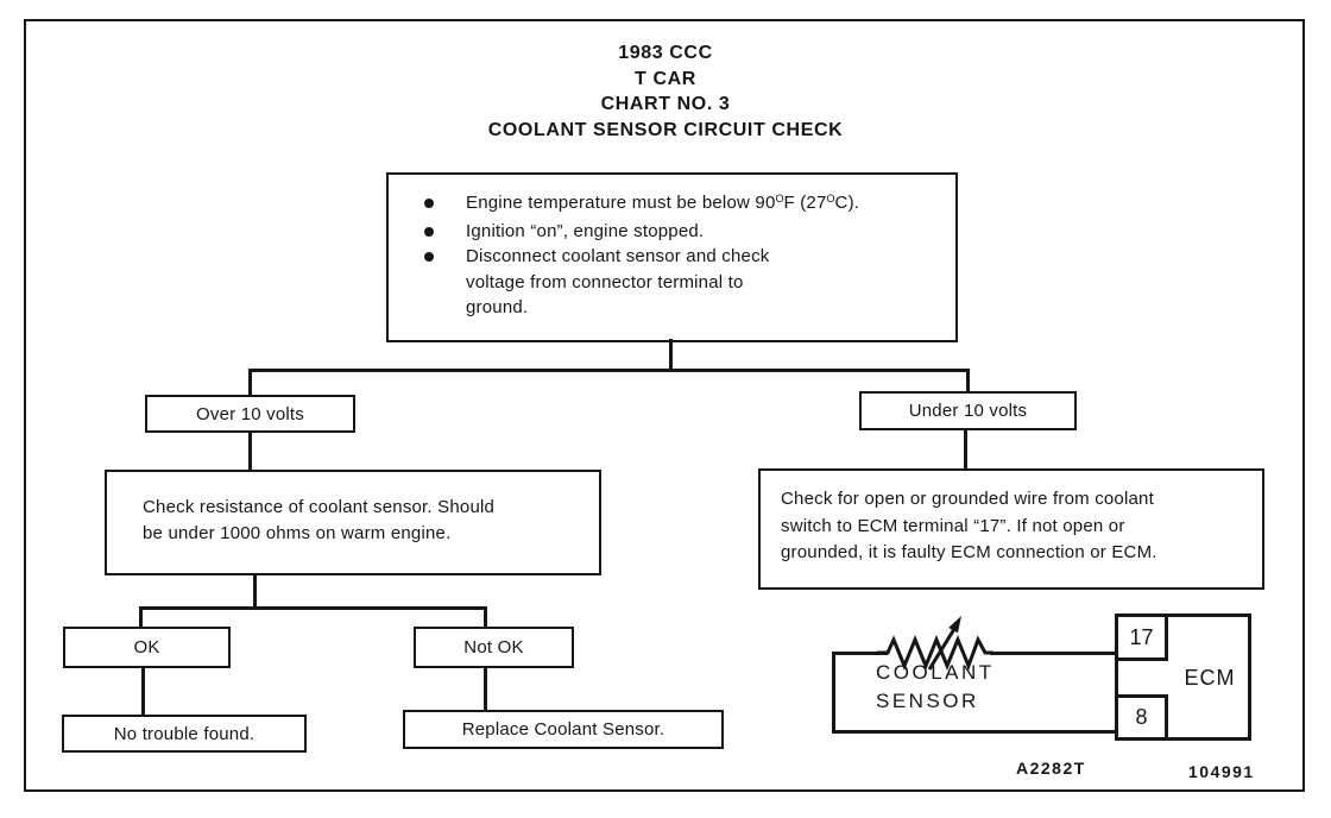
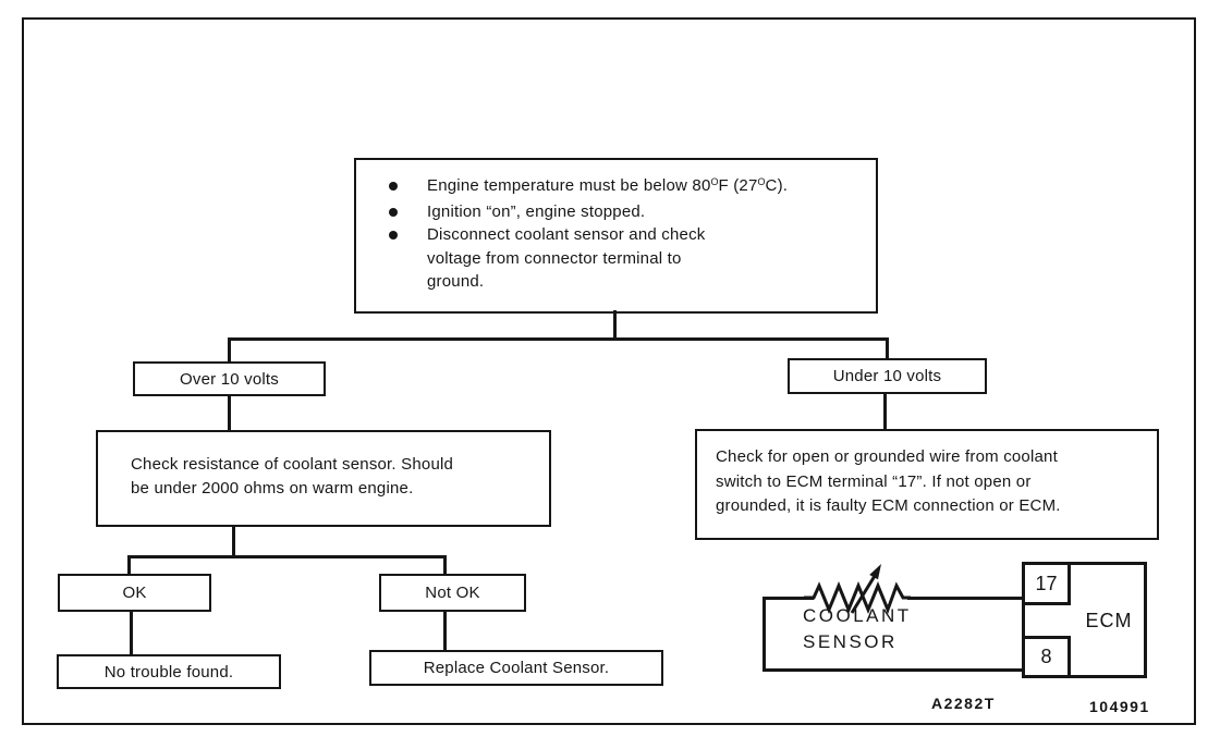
- 1983 CCC
- T CAR
- CHART NO. 3
- COOLANT SENSOR CIRCUIT CHECK
- Engine temperature must be below 90OF (27OC).
+ Engine temperature must be below 80OF (27OC).
  Ignition “on”, engine stopped.
  Disconnect coolant sensor and check
  voltage from connector terminal to
  ground.
  Over 10 volts
  Check resistance of coolant sensor. Should
- be under 1000 ohms on warm engine.
+ be under 2000 ohms on warm engine.
  OK
  Not OK
  No trouble found.
  Replace Coolant Sensor.
  Under 10 volts
  Check for open or grounded wire from coolant
  switch to ECM terminal “17”. If not open or
  grounded, it is faulty ECM connection or ECM.
  COOLANT
  SENSOR
  17
  8
  ECM
  A2282T
  104991
